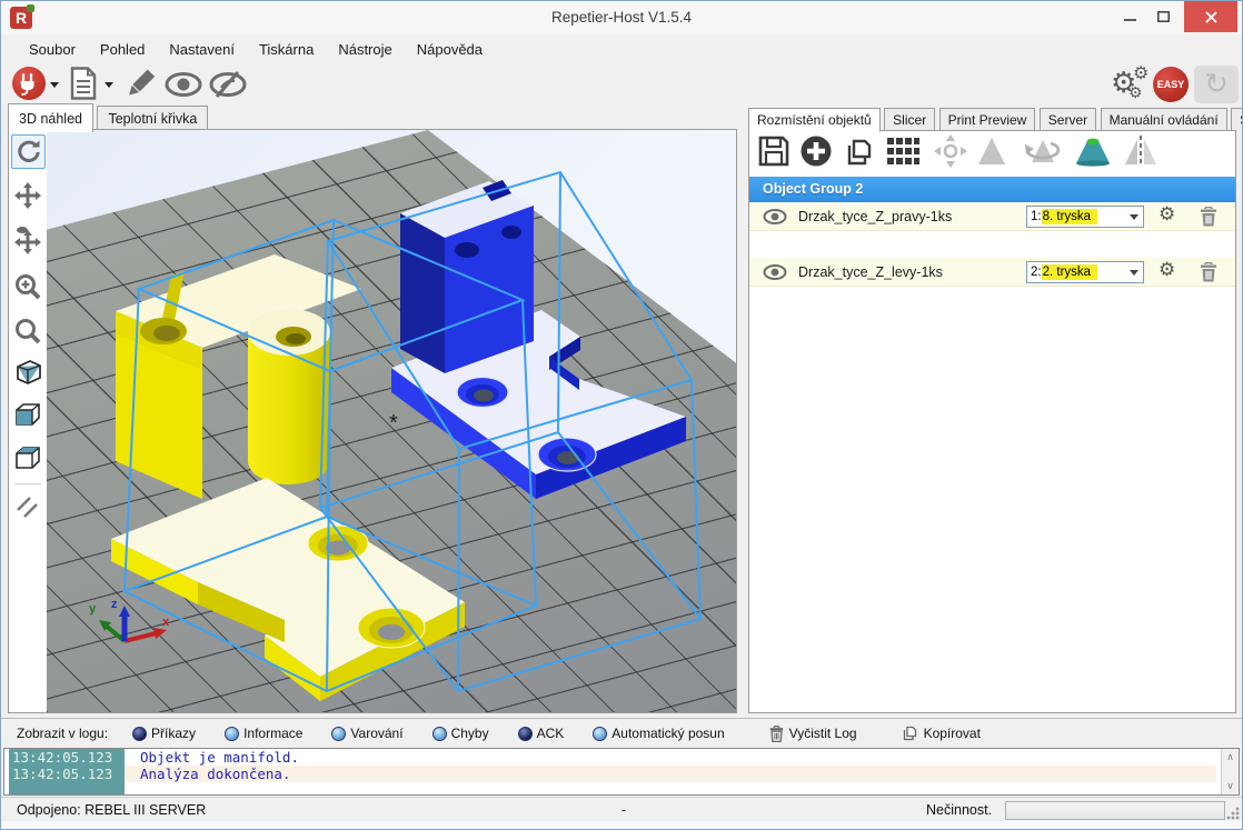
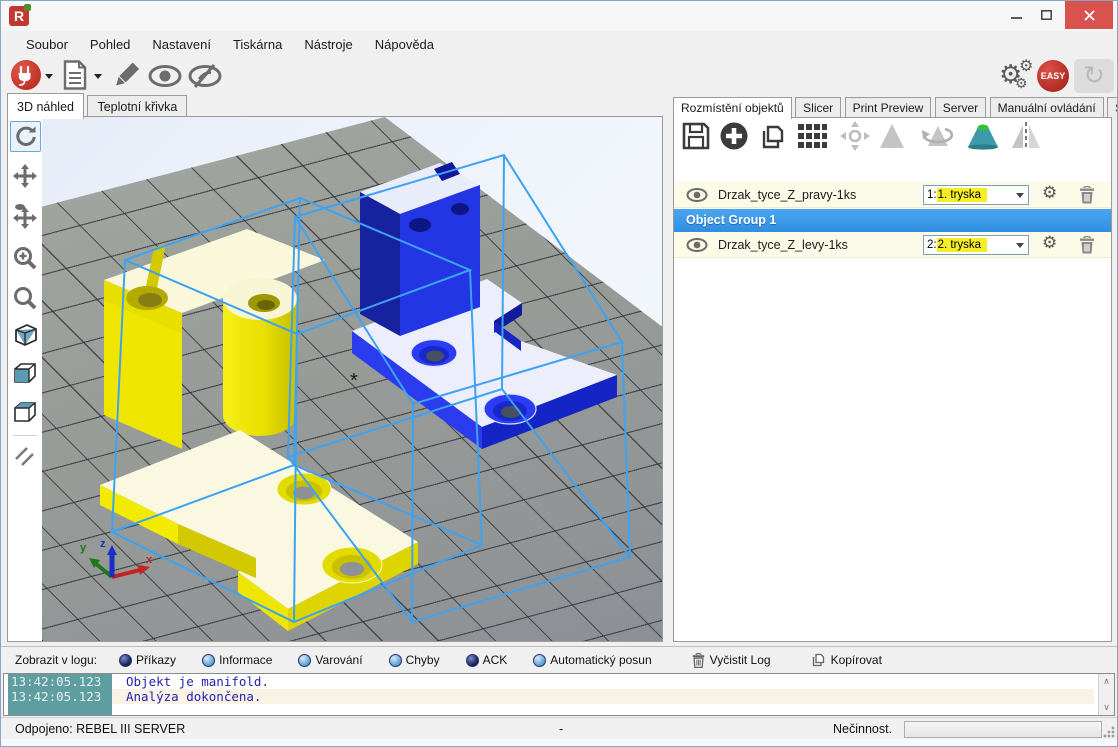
  R
- Repetier-Host V1.5.4
  Soubor
  Pohled
  Nastavení
  Tiskárna
  Nástroje
  Nápověda
  ⚙
  ⚙
  ⚙
  EASY
  ↻
  3D náhled Teplotní křivka
  x
  y
  z
  *
  Rozmístění objektů Slicer Print Preview Server Manuální ovládání
- Object Group 2
  Drzak_tyce_Z_pravy-1ks
  1:
- 8. tryska
+ 1. tryska
  ⚙
+ Object Group 1
  Drzak_tyce_Z_levy-1ks
  2:
  2. tryska
  ⚙
  Zobrazit v logu:
  Příkazy
  Informace
  Varování
  Chyby
  ACK
  Automatický posun
  Vyčistit Log
  Kopírovat
  13:42:05.123
  Objekt je manifold.
  13:42:05.123
  Analýza dokončena.
  ∧
  ∨
  Odpojeno: REBEL III SERVER
  -
  Nečinnost.
